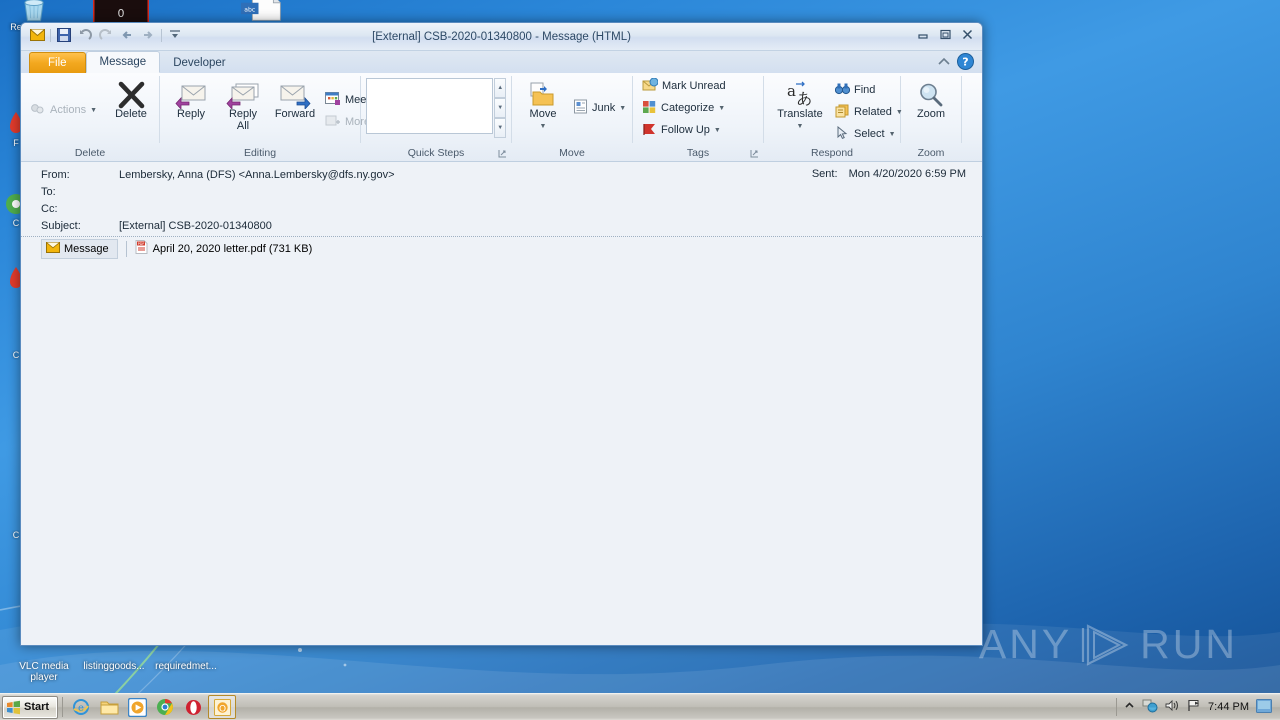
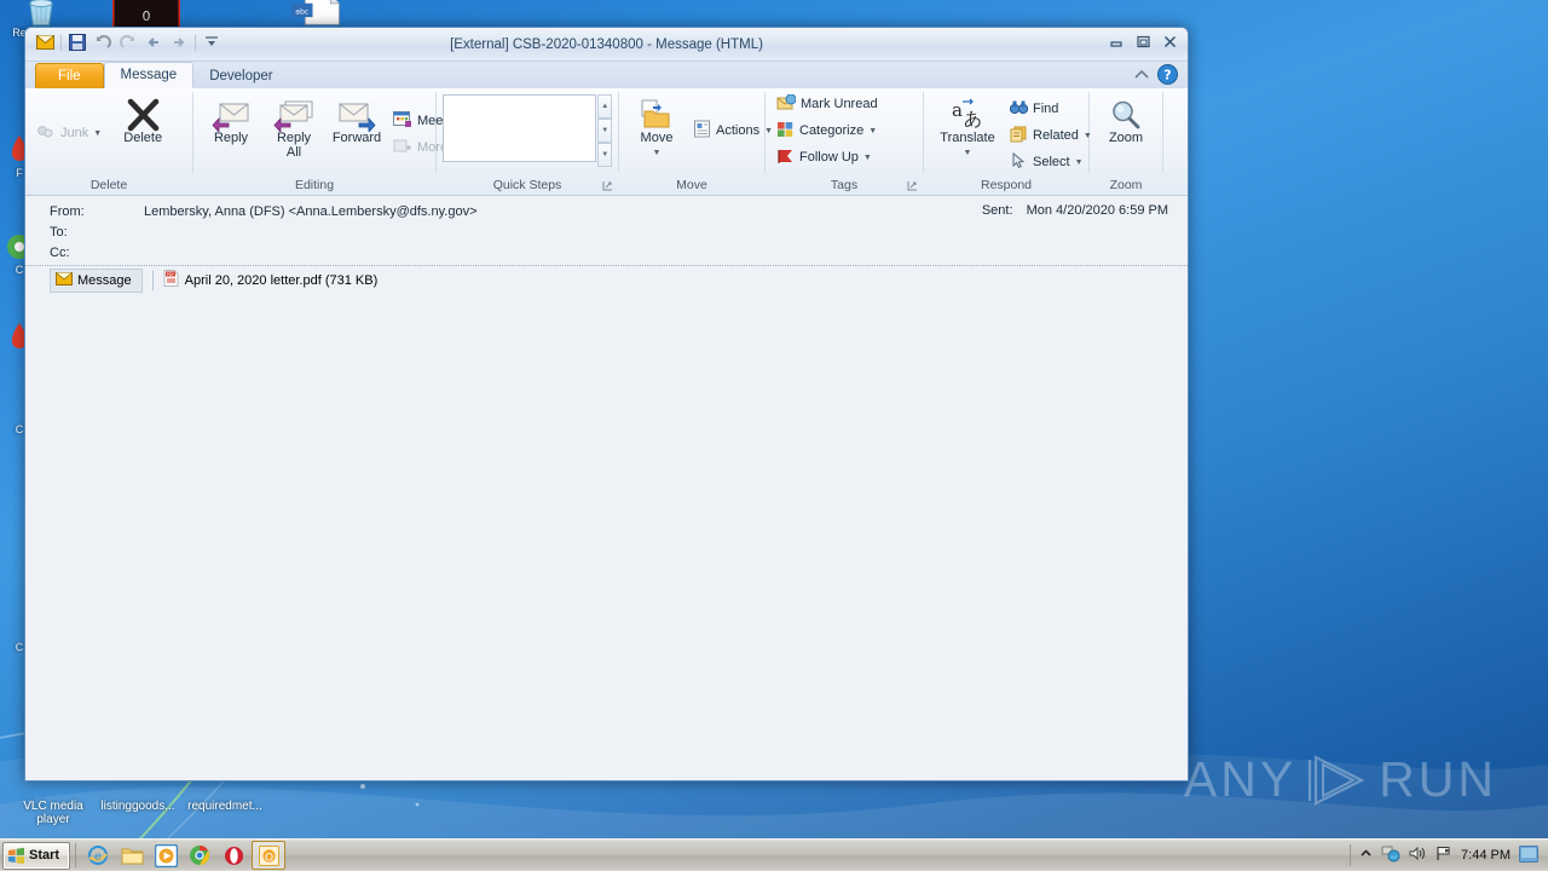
  0
  F
  C
  C
  C
  VLC media player
  listinggoods...
  requiredmet...
  ANY
  RUN
  [External] CSB-2020-01340800 - Message (HTML)
  File
  Message
  Developer
  ?
- Actions
+ Junk
  Delete
  Delete
  Reply
  Reply All
  Forward
  Mor
  Editing
  Quick Steps
  Move
- Junk
+ Actions
  Move
  Mark Unread
  Categorize
  Follow Up
  Tags
  a
  あ
  Translate
  Find
  Related
  Select
  Respond
  Zoom
  Zoom
  From:
  Lembersky, Anna (DFS) <Anna.Lembersky@dfs.ny.gov>
  To:
  Cc:
- Subject:
- [External] CSB-2020-01340800
  Sent: Mon 4/20/2020 6:59 PM
  Message
  April 20, 2020 letter.pdf (731 KB)
  Start
  e
  O
  7:44 PM
